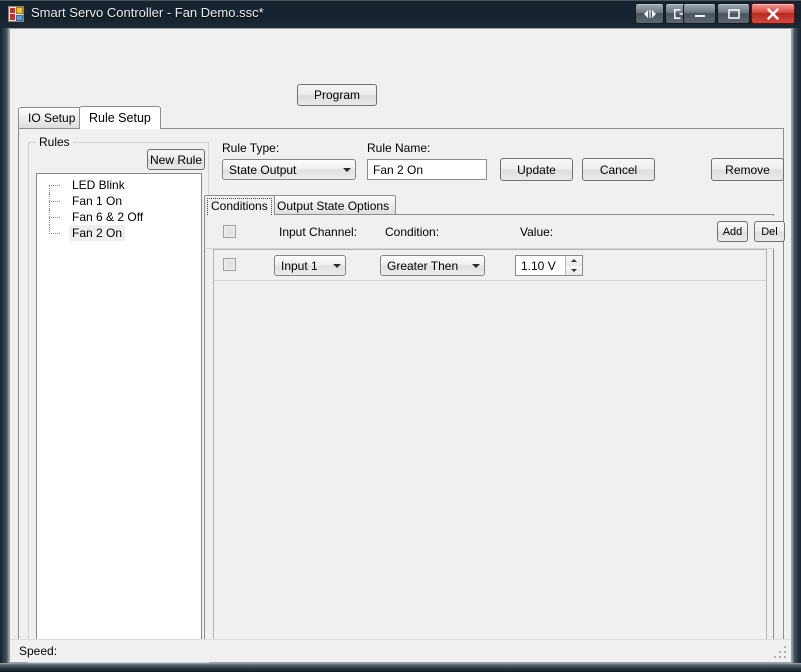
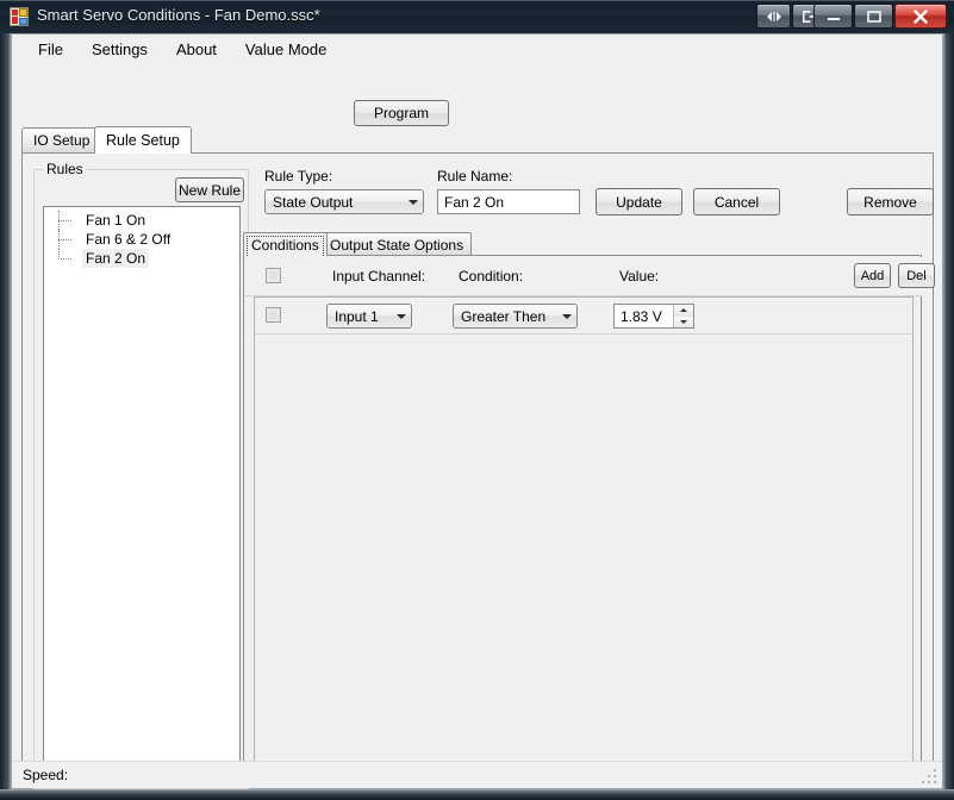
- Smart Servo Controller - Fan Demo.ssc*
+ Smart Servo Conditions - Fan Demo.ssc*
+ File
+ Settings
+ About
+ Value Mode
  Program
  IO Setup
  Rule Setup
  Rules
  New Rule
- LED Blink
  Fan 1 On
  Fan 6 & 2 Off
  Fan 2 On
  Rule Type:
  State Output
  Rule Name:
  Fan 2 On
  Update
  Cancel
  Remove
  Conditions
  Output State Options
  Input Channel:
  Condition:
  Value:
  Add
  Del
  Input 1
  Greater Then
- 1.10 V
+ 1.83 V
  Speed:
